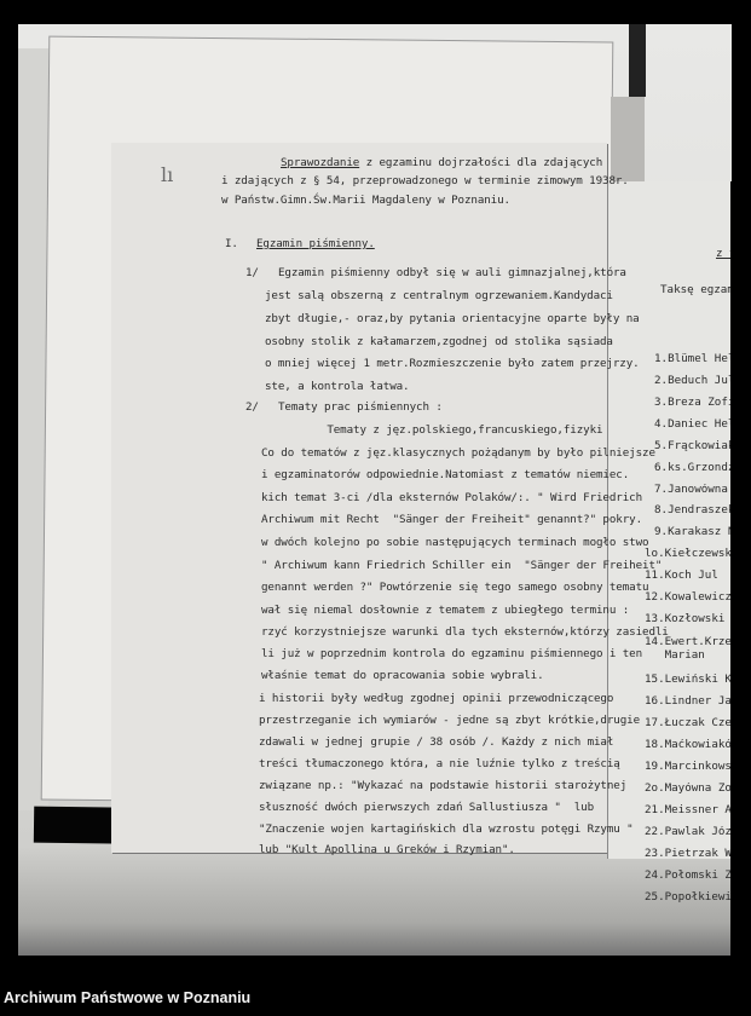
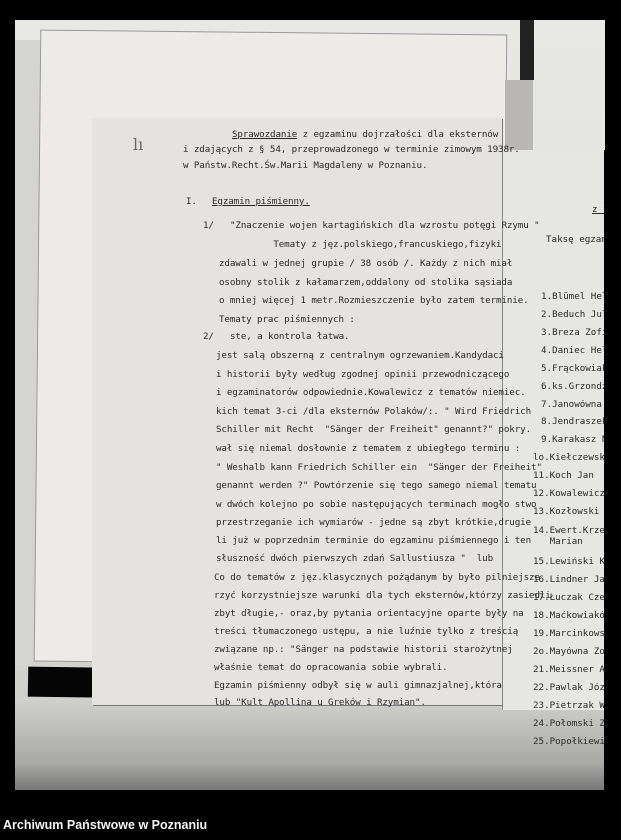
  lı
- Sprawozdanie z egzaminu dojrzałości dla zdających
+ Sprawozdanie z egzaminu dojrzałości dla eksternów
  i zdających z § 54, przeprowadzonego w terminie zimowym 1938r.
- w Państw.Gimn.Św.Marii Magdaleny w Poznaniu.
+ w Państw.Recht.Św.Marii Magdaleny w Poznaniu.
  I.
  Egzamin piśmienny.
  1/
- Egzamin piśmienny odbył się w auli gimnazjalnej,która
+ "Znaczenie wojen kartagińskich dla wzrostu potęgi Rzymu "
- jest salą obszerną z centralnym ogrzewaniem.Kandydaci
+ Tematy z jęz.polskiego,francuskiego,fizyki
- zbyt długie,- oraz,by pytania orientacyjne oparte były na
+ zdawali w jednej grupie / 38 osób /. Każdy z nich miał
- osobny stolik z kałamarzem,zgodnej od stolika sąsiada
+ osobny stolik z kałamarzem,oddalony od stolika sąsiada
- o mniej więcej 1 metr.Rozmieszczenie było zatem przejrzy.
+ o mniej więcej 1 metr.Rozmieszczenie było zatem terminie.
- ste, a kontrola łatwa.
+ Tematy prac piśmiennych :
  2/
- Tematy prac piśmiennych :
+ ste, a kontrola łatwa.
- Tematy z jęz.polskiego,francuskiego,fizyki
+ jest salą obszerną z centralnym ogrzewaniem.Kandydaci
- Co do tematów z jęz.klasycznych pożądanym by było pilniejsze
+ i historii były według zgodnej opinii przewodniczącego
- i egzaminatorów odpowiednie.Natomiast z tematów niemiec.
+ i egzaminatorów odpowiednie.Kowalewicz z tematów niemiec.
  kich temat 3-ci /dla eksternów Polaków/:. " Wird Friedrich
- Archiwum mit Recht "Sänger der Freiheit" genannt?" pokry.
+ Schiller mit Recht "Sänger der Freiheit" genannt?" pokry.
- w dwóch kolejno po sobie następujących terminach mogło stwo
+ wał się niemal dosłownie z tematem z ubiegłego terminu :
- " Archiwum kann Friedrich Schiller ein "Sänger der Freiheit"
+ " Weshalb kann Friedrich Schiller ein "Sänger der Freiheit"
- genannt werden ?" Powtórzenie się tego samego osobny tematu
+ genannt werden ?" Powtórzenie się tego samego niemal tematu
- wał się niemal dosłownie z tematem z ubiegłego terminu :
+ w dwóch kolejno po sobie następujących terminach mogło stwo
- rzyć korzystniejsze warunki dla tych eksternów,którzy zasiedli
+ przestrzeganie ich wymiarów - jedne są zbyt krótkie,drugie
- li już w poprzednim kontrola do egzaminu piśmiennego i ten
+ li już w poprzednim terminie do egzaminu piśmiennego i ten
- właśnie temat do opracowania sobie wybrali.
+ słuszność dwóch pierwszych zdań Sallustiusza " lub
- i historii były według zgodnej opinii przewodniczącego
+ Co do tematów z jęz.klasycznych pożądanym by było pilniejsze
- przestrzeganie ich wymiarów - jedne są zbyt krótkie,drugie
+ rzyć korzystniejsze warunki dla tych eksternów,którzy zasiedli
- zdawali w jednej grupie / 38 osób /. Każdy z nich miał
+ zbyt długie,- oraz,by pytania orientacyjne oparte były na
- treści tłumaczonego która, a nie luźnie tylko z treścią
+ treści tłumaczonego ustępu, a nie luźnie tylko z treścią
- związane np.: "Wykazać na podstawie historii starożytnej
+ związane np.: "Sänger na podstawie historii starożytnej
- słuszność dwóch pierwszych zdań Sallustiusza " lub
+ właśnie temat do opracowania sobie wybrali.
- "Znaczenie wojen kartagińskich dla wzrostu potęgi Rzymu "
+ Egzamin piśmienny odbył się w auli gimnazjalnej,która
  lub "Kult Apollina u Greków i Rzymian".
  Taksę egza
  1.Blümel He
  2.Beduch Ju
  3.Breza Zof
  4.Daniec He
  5.Frąckowia
  6.ks.Grzond
  7.Janowówna
  8.Jendrasze
  9.Karakasz
  lo.Kiełczewsk
- 11.Koch Jul
+ 11.Koch Jan
  12.Kowalewicz
  13.Kozłowski
  14.Ewert.Krze
  Marian
  15.Lewiński K
  16.Lindner Ja
  17.Łuczak Cze
  18.Maćkowiakó
  19.Marcinkows
  2o.Mayówna Zo
  21.Meissner A
  22.Pawlak Józ
  23.Pietrzak W
  24.Połomski Z
  25.Popołkiewi
  Archiwum Państwowe w Poznaniu
